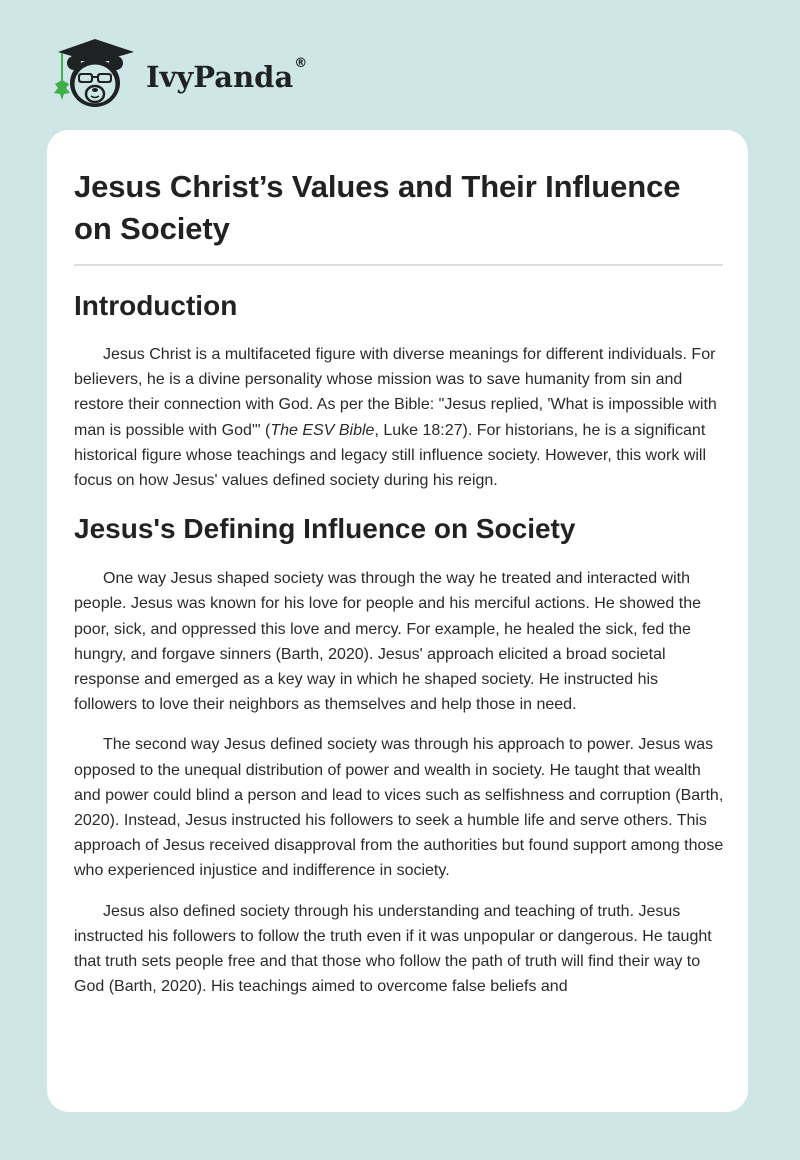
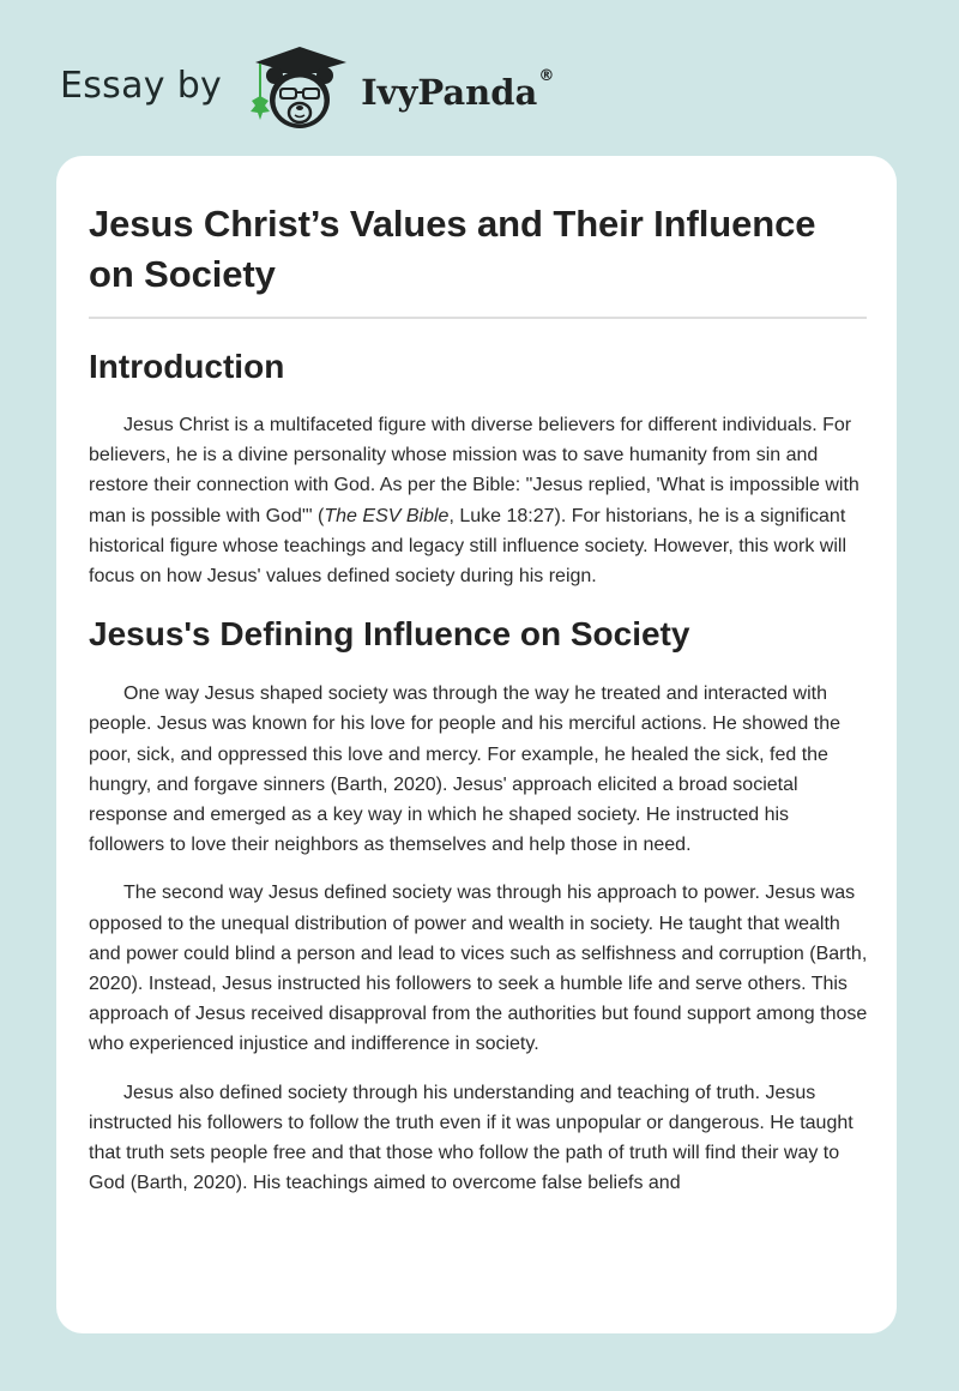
+ Essay by
  IvyPanda®
  Jesus Christ’s Values and Their Influence on Society
  Introduction
- Jesus Christ is a multifaceted figure with diverse meanings for different individuals. For believers, he is a divine personality whose mission was to save humanity from sin and restore their connection with God. As per the Bible: "Jesus replied, 'What is impossible with man is possible with God'" (The ESV Bible, Luke 18:27). For historians, he is a significant historical figure whose teachings and legacy still influence society. However, this work will focus on how Jesus' values defined society during his reign.
+ Jesus Christ is a multifaceted figure with diverse believers for different individuals. For believers, he is a divine personality whose mission was to save humanity from sin and restore their connection with God. As per the Bible: "Jesus replied, 'What is impossible with man is possible with God'" (The ESV Bible, Luke 18:27). For historians, he is a significant historical figure whose teachings and legacy still influence society. However, this work will focus on how Jesus' values defined society during his reign.
  Jesus's Defining Influence on Society
  One way Jesus shaped society was through the way he treated and interacted with people. Jesus was known for his love for people and his merciful actions. He showed the poor, sick, and oppressed this love and mercy. For example, he healed the sick, fed the hungry, and forgave sinners (Barth, 2020). Jesus' approach elicited a broad societal response and emerged as a key way in which he shaped society. He instructed his followers to love their neighbors as themselves and help those in need.
  The second way Jesus defined society was through his approach to power. Jesus was opposed to the unequal distribution of power and wealth in society. He taught that wealth and power could blind a person and lead to vices such as selfishness and corruption (Barth, 2020). Instead, Jesus instructed his followers to seek a humble life and serve others. This approach of Jesus received disapproval from the authorities but found support among those who experienced injustice and indifference in society.
  Jesus also defined society through his understanding and teaching of truth. Jesus instructed his followers to follow the truth even if it was unpopular or dangerous. He taught that truth sets people free and that those who follow the path of truth will find their way to God (Barth, 2020). His teachings aimed to overcome false beliefs and
